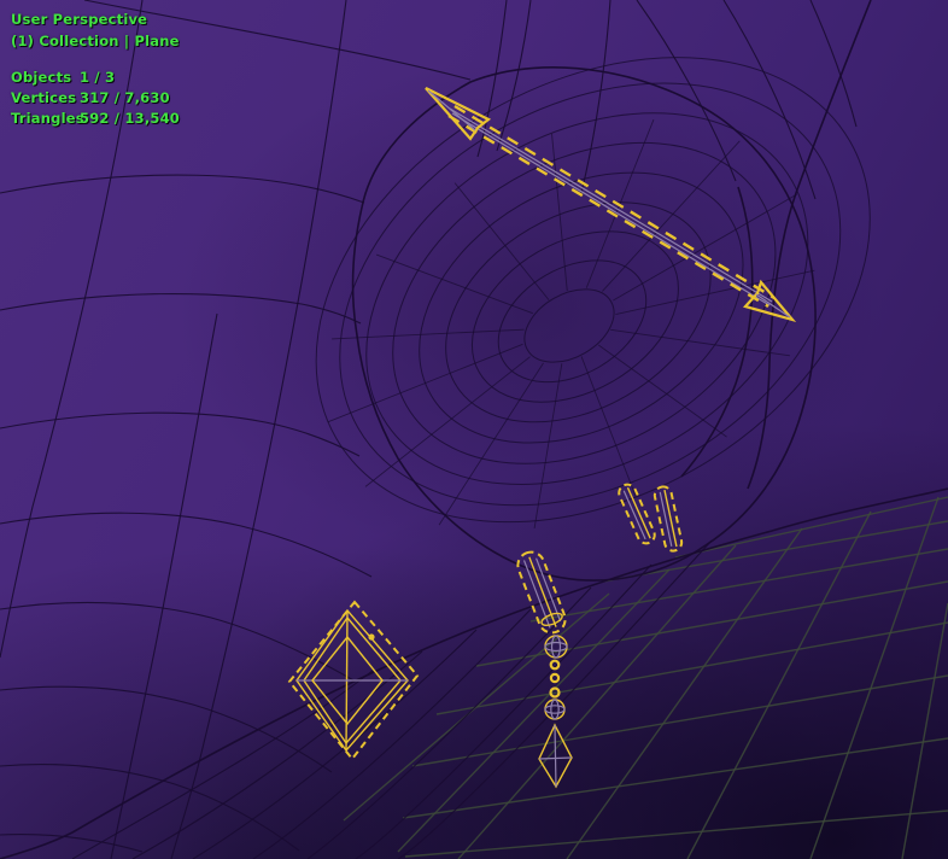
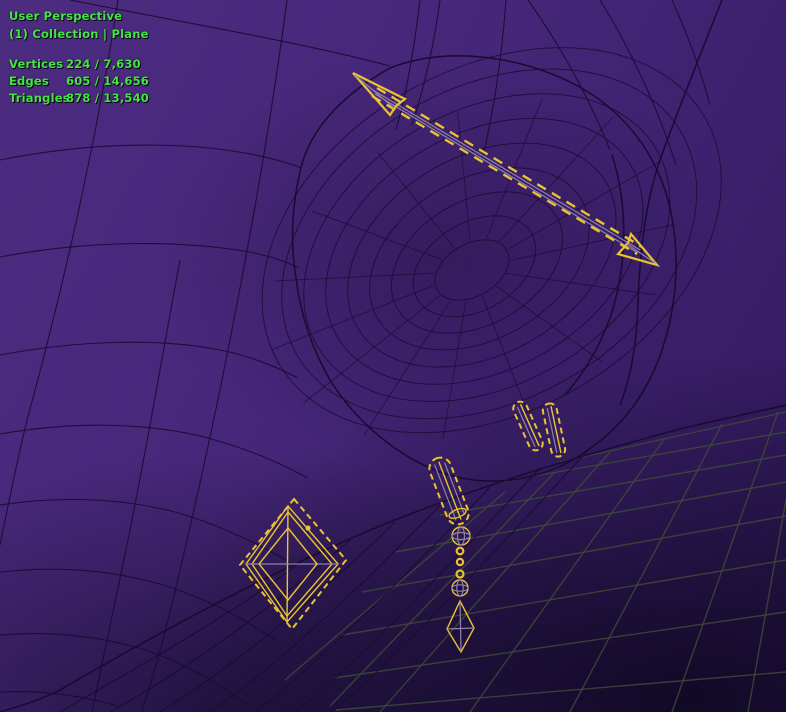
  User Perspective
  (1) Collection | Plane
- Objects
- 1 / 3
  Vertices
- 317 / 7,630
+ 224 / 7,630
+ Edges
+ 605 / 14,656
  Triangle
- 592 / 13,540
+ 878 / 13,540
